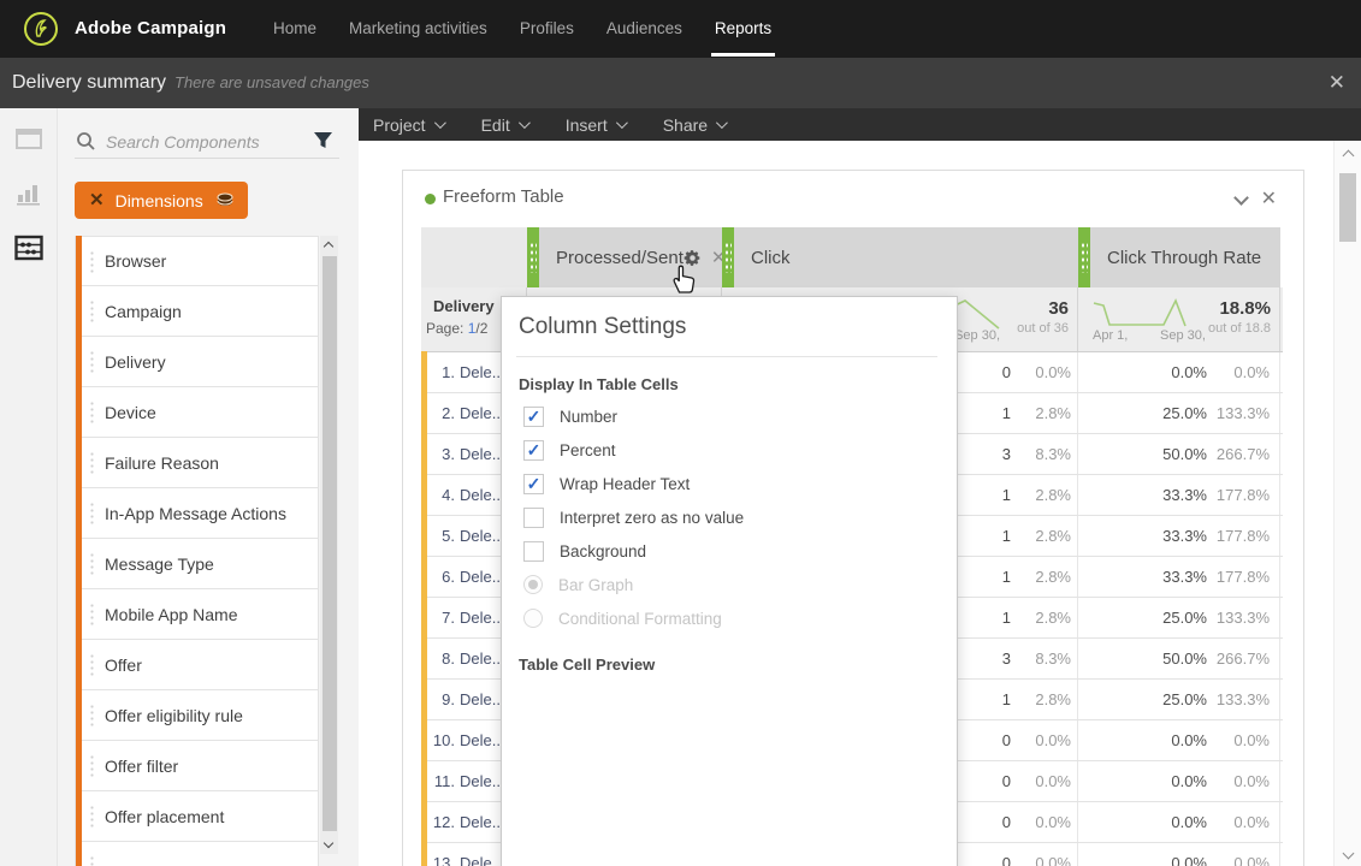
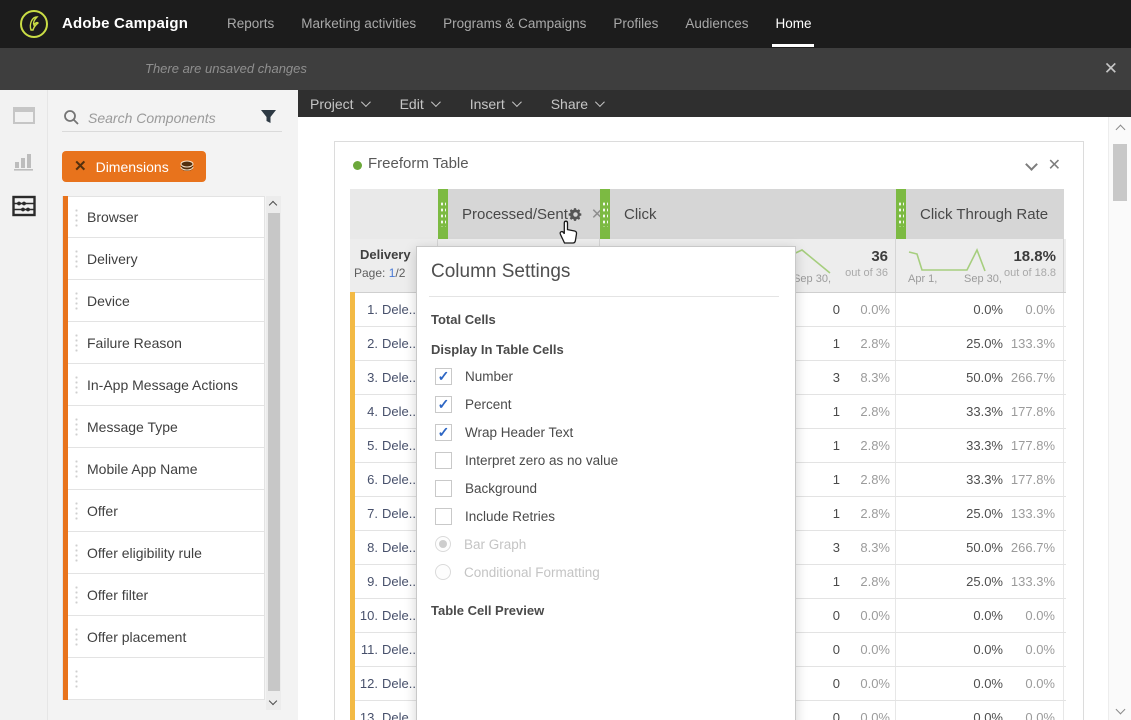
  Adobe Campaign
- Home
+ Reports
  Marketing activities
+ Programs & Campaigns
  Profiles
  Audiences
- Reports
+ Home
- Delivery summary
  There are unsaved changes
  ✕
  Project
  Edit
  Insert
  Share
  Search Components
  ✕
  Dimensions
  Browser
- Campaign
  Delivery
  Device
  Failure Reason
  In-App Message Actions
  Message Type
  Mobile App Name
  Offer
  Offer eligibility rule
  Offer filter
  Offer placement
  Freeform Table
  ✕
  Processed/Sent
  ✕
  Click
  Click Through Rate
  Delivery
  Page: 1/2
  Sep 30,
  36
  out of 36
  Apr 1,
  Sep 30,
  18.8%
  out of 18.8
  1.
  Dele..
  0
  0.0%
  0.0%
  0.0%
  2.
  Dele..
  1
  2.8%
  25.0%
  133.3%
  3.
  Dele..
  3
  8.3%
  50.0%
  266.7%
  4.
  Dele..
  1
  2.8%
  33.3%
  177.8%
  5.
  Dele..
  1
  2.8%
  33.3%
  177.8%
  6.
  Dele..
  1
  2.8%
  33.3%
  177.8%
  7.
  Dele..
  1
  2.8%
  25.0%
  133.3%
  8.
  Dele..
  3
  8.3%
  50.0%
  266.7%
  9.
  Dele..
  1
  2.8%
  25.0%
  133.3%
  10.
  Dele..
  0
  0.0%
  0.0%
  0.0%
  11.
  Dele..
  0
  0.0%
  0.0%
  0.0%
  12.
  Dele..
  0
  0.0%
  0.0%
  0.0%
  13.
  Dele..
  0
  0.0%
  0.0%
  0.0%
  Column Settings
+ Total Cells
  Display In Table Cells
  Number
  Percent
  Wrap Header Text
  Interpret zero as no value
  Background
+ Include Retries
  Bar Graph
  Conditional Formatting
  Table Cell Preview
